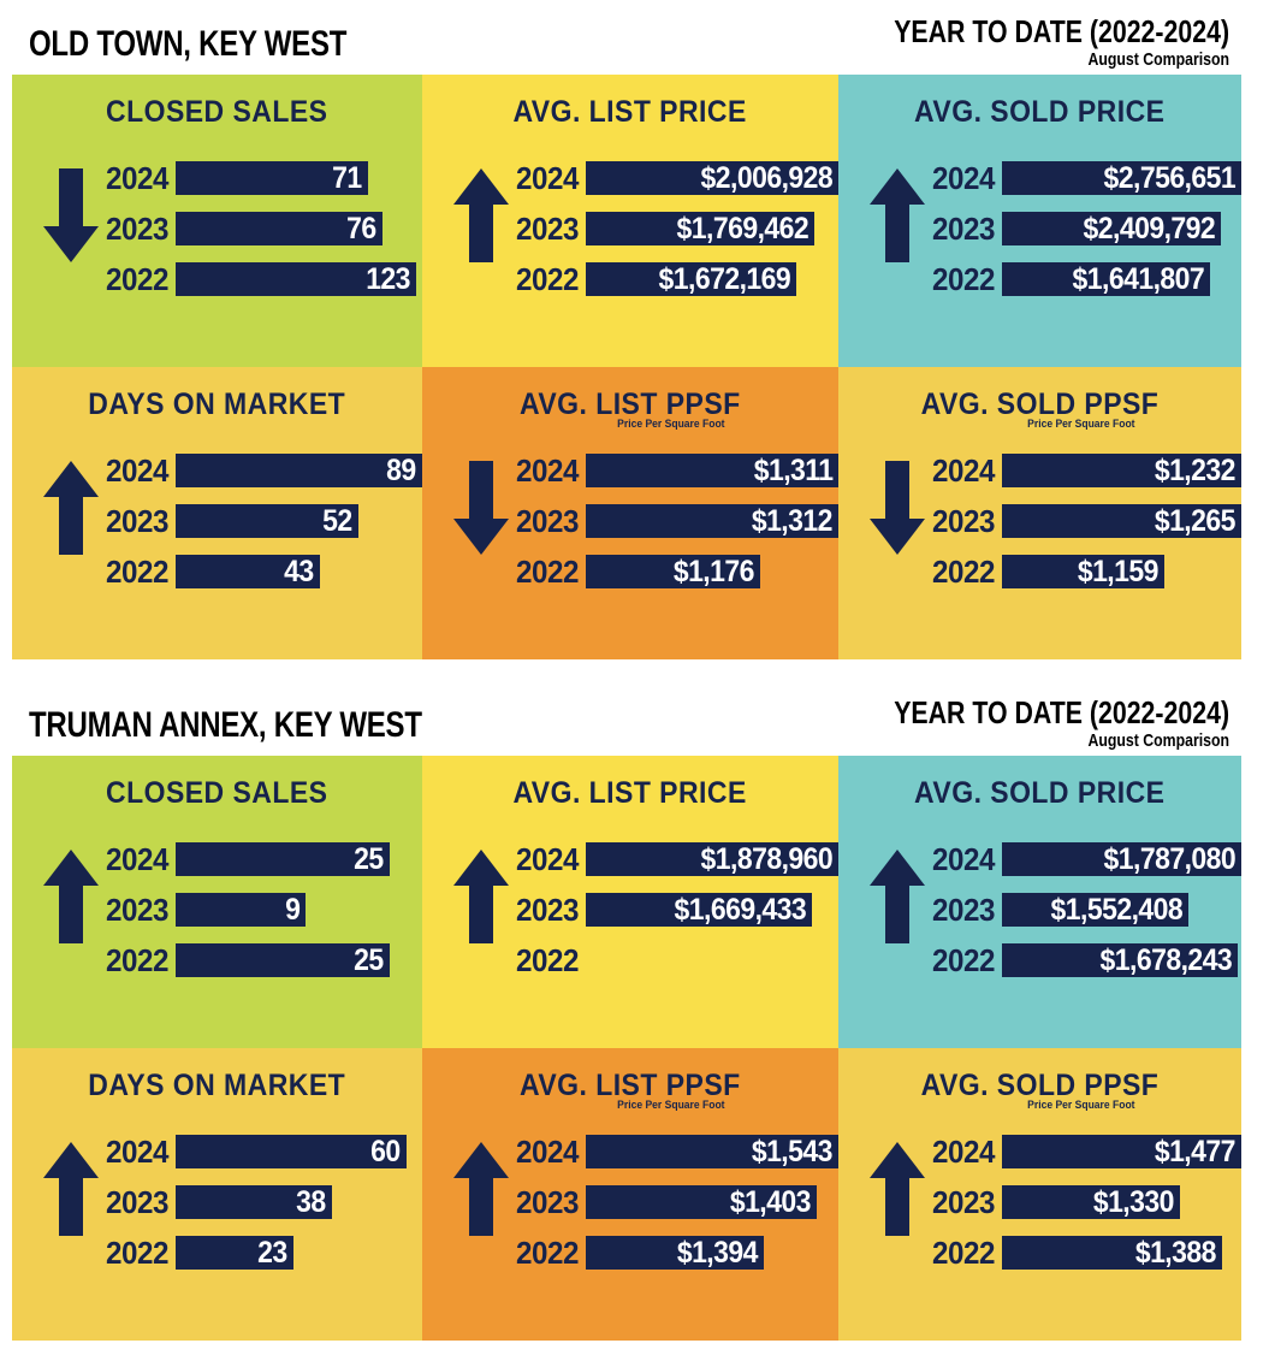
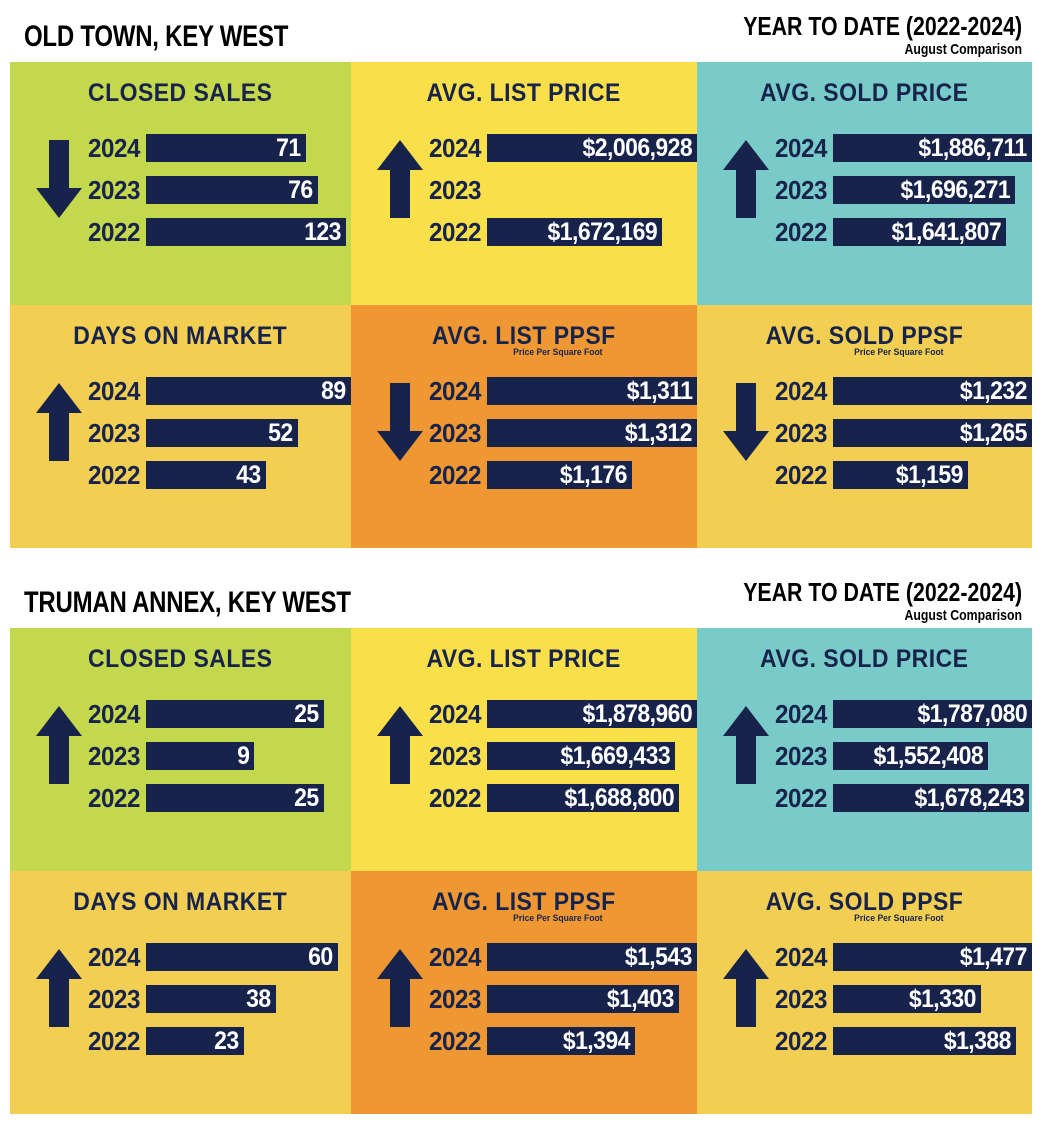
  OLD TOWN, KEY WEST
  YEAR TO DATE (2022-2024)
  August Comparison
  CLOSED SALES
  2024
  71
  2023
  76
  2022
  123
  AVG. LIST PRICE
  2024
  $2,006,928
  2023
- $1,769,462
  2022
  $1,672,169
  AVG. SOLD PRICE
  2024
- $2,756,651
+ $1,886,711
  2023
- $2,409,792
+ $1,696,271
  2022
  $1,641,807
  DAYS ON MARKET
  2024
  89
  2023
  52
  2022
  43
  AVG. LIST PPSF
  Price Per Square Foot
  2024
  $1,311
  2023
  $1,312
  2022
  $1,176
  AVG. SOLD PPSF
  Price Per Square Foot
  2024
  $1,232
  2023
  $1,265
  2022
  $1,159
  TRUMAN ANNEX, KEY WEST
  YEAR TO DATE (2022-2024)
  August Comparison
  CLOSED SALES
  2024
  25
  2023
  9
  2022
  25
  AVG. LIST PRICE
  2024
  $1,878,960
  2023
  $1,669,433
  2022
+ $1,688,800
  AVG. SOLD PRICE
  2024
  $1,787,080
  2023
  $1,552,408
  2022
  $1,678,243
  DAYS ON MARKET
  2024
  60
  2023
  38
  2022
  23
  AVG. LIST PPSF
  Price Per Square Foot
  2024
  $1,543
  2023
  $1,403
  2022
  $1,394
  AVG. SOLD PPSF
  Price Per Square Foot
  2024
  $1,477
  2023
  $1,330
  2022
  $1,388
